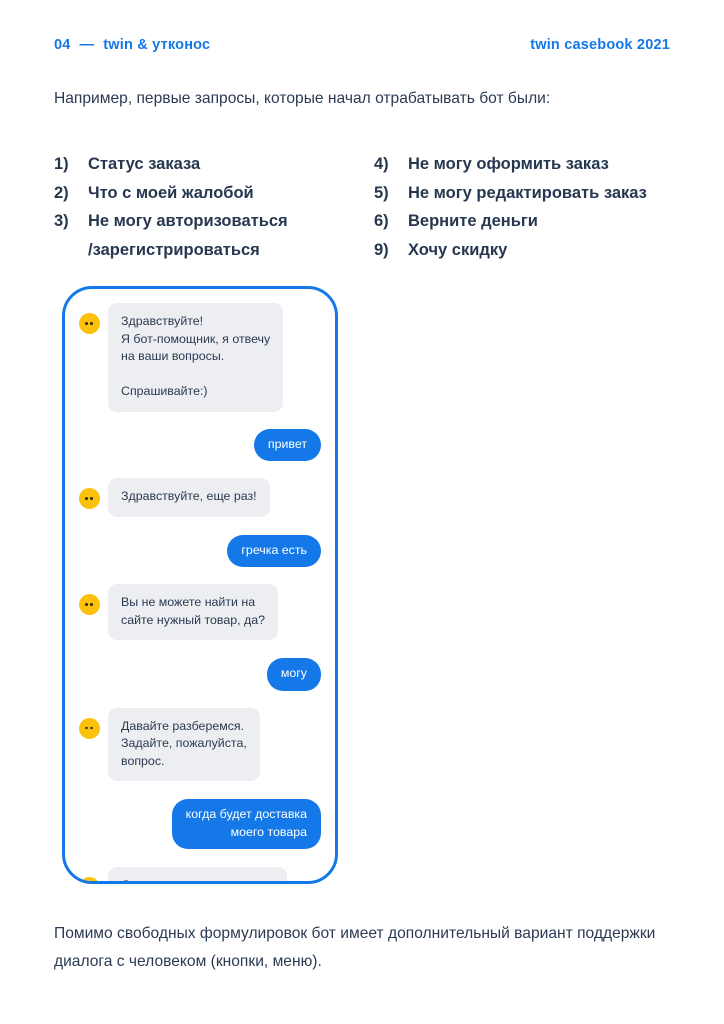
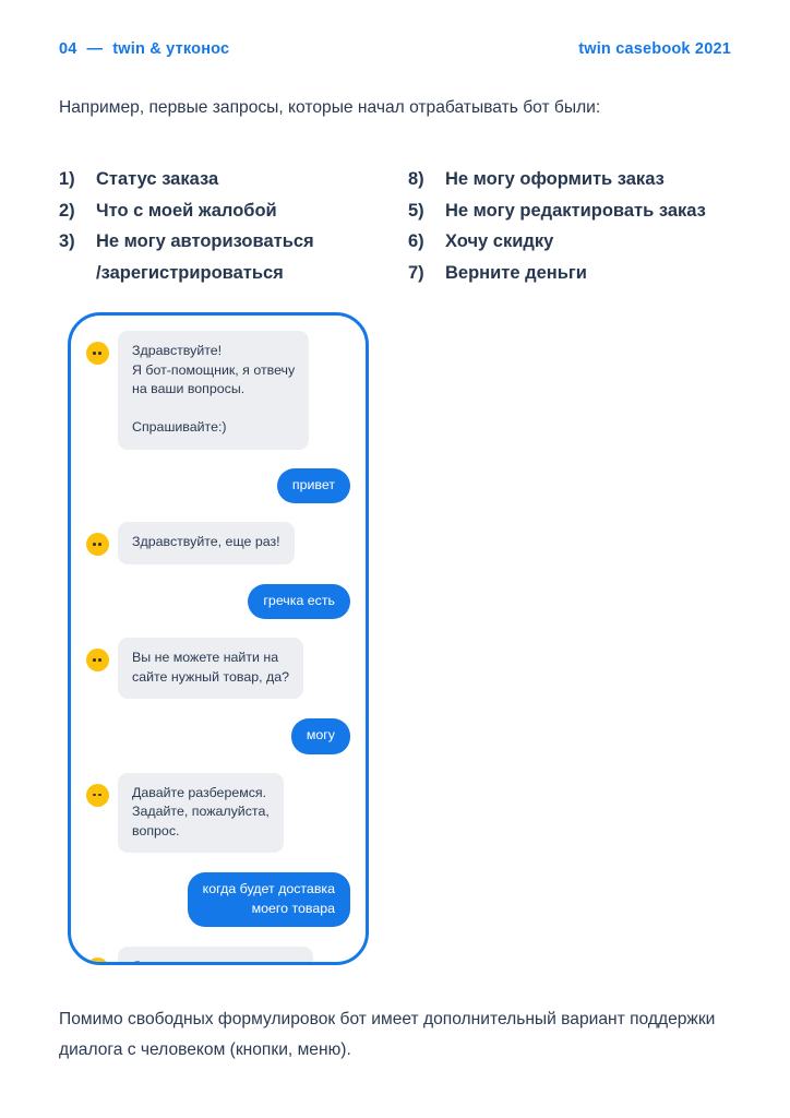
  04
  —
  twin & утконос
  twin casebook 2021
  Например, первые запросы, которые начал отрабатывать бот были:
  1)
  Статус заказа
  2)
  Что с моей жалобой
  3)
  Не могу авторизоваться
  /зарегистрироваться
- 4)
+ 8)
  Не могу оформить заказ
  5)
  Не могу редактировать заказ
  6)
- Верните деньги
+ Хочу скидку
- 9)
+ 7)
- Хочу скидку
+ Верните деньги
  Здравствуйте!
  Я бот-помощник, я отвечу
  на ваши вопросы.
  Спрашивайте:)
  привет
  Здравствуйте, еще раз!
  гречка есть
  Вы не можете найти на
  сайте нужный товар, да?
  могу
  Давайте разберемся.
  Задайте, пожалуйста,
  вопрос.
  когда будет доставка
  моего товара
  Помимо свободных формулировок бот имеет дополнительный вариант поддержки диалога с человеком (кнопки, меню).
